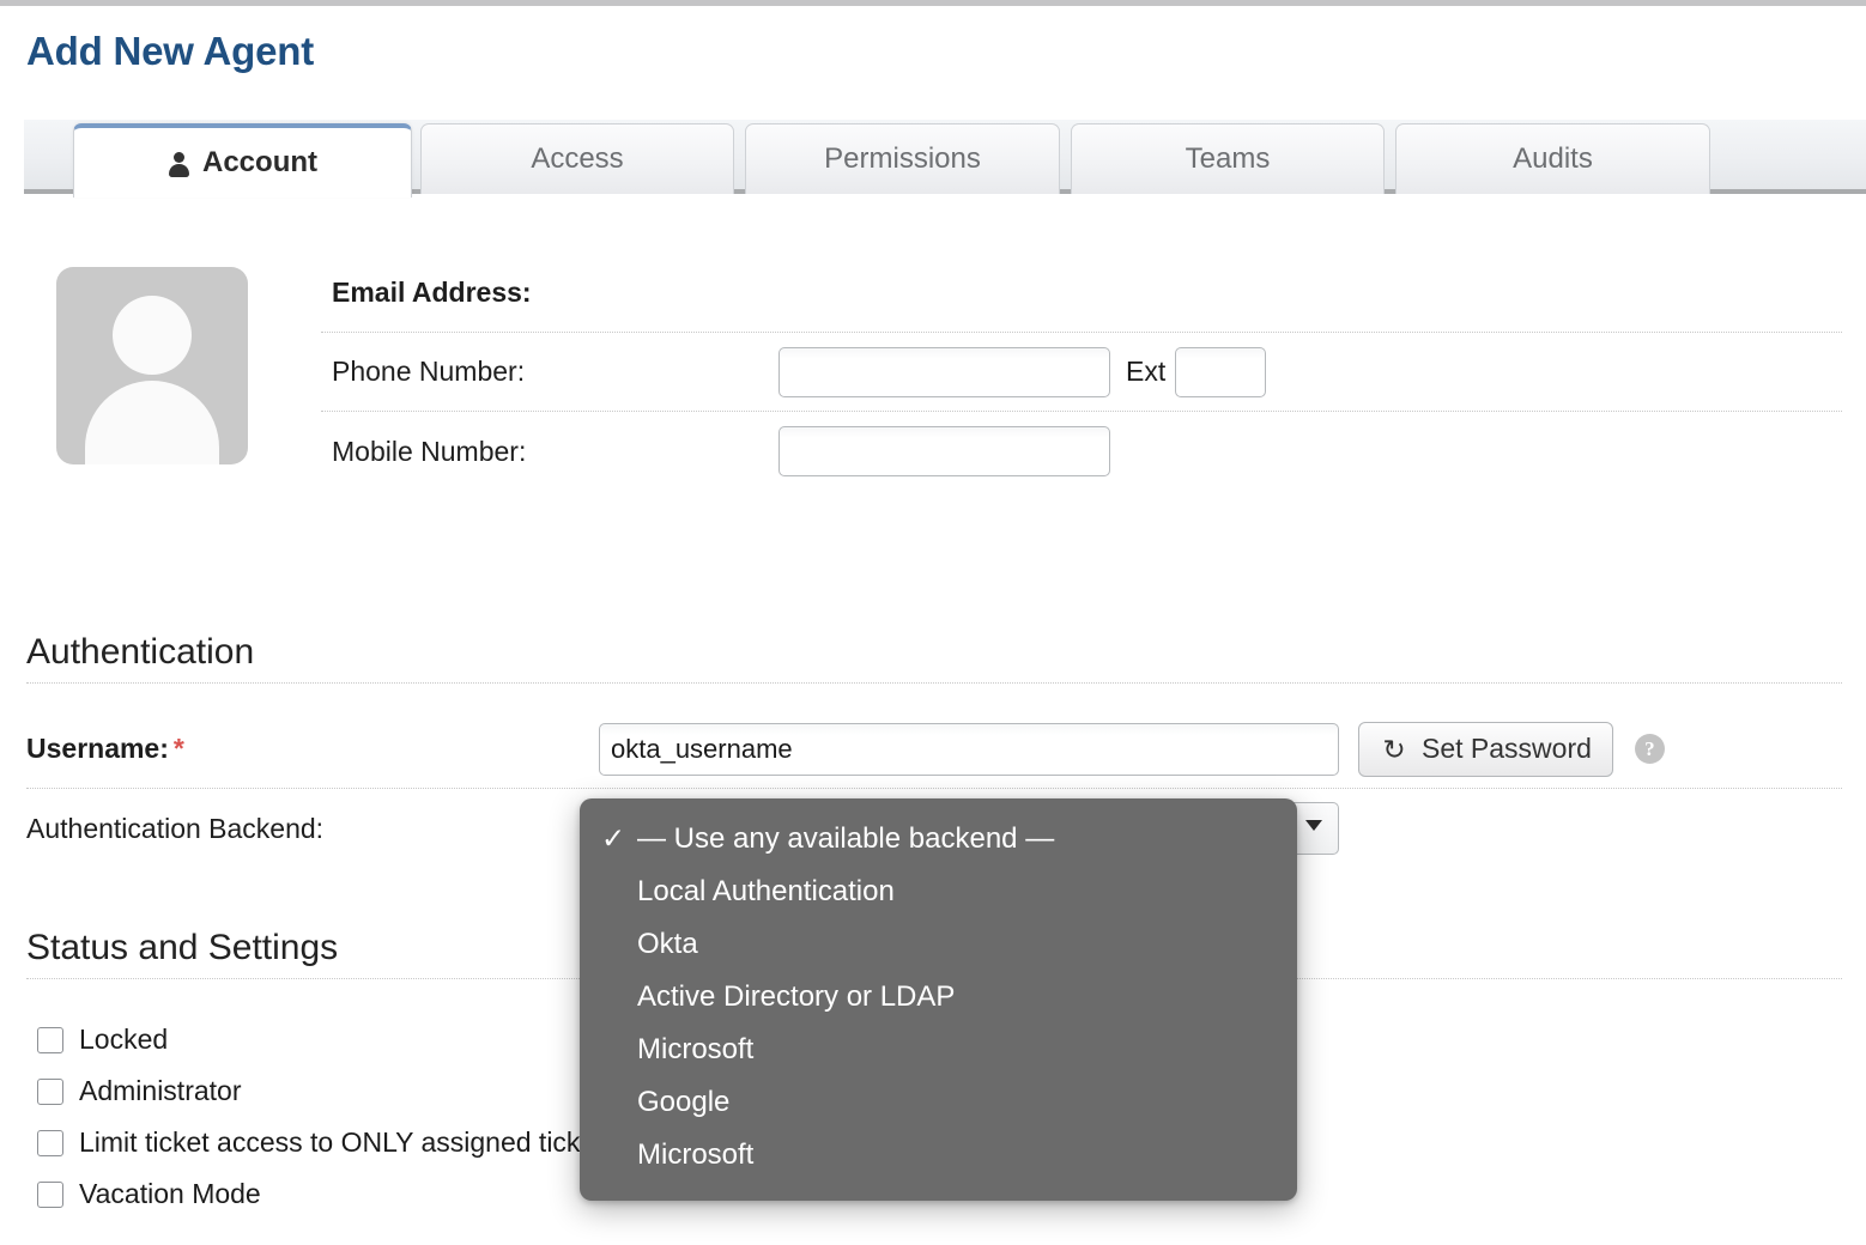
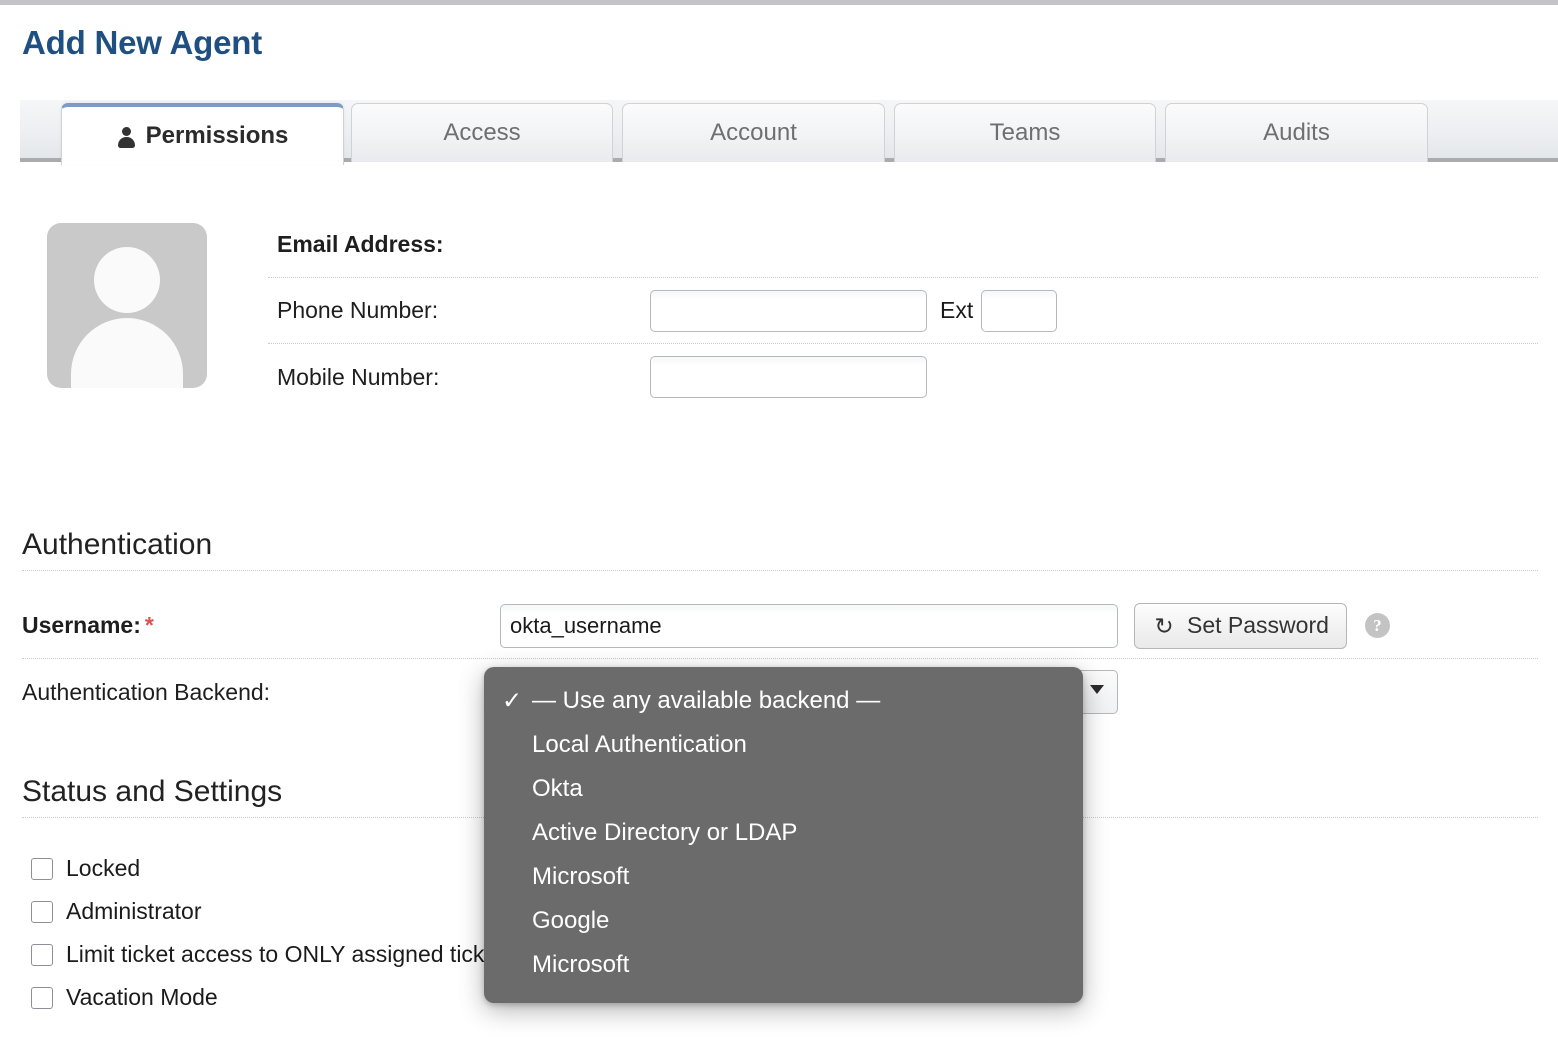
  Add New Agent
- Account
+ Permissions
  Access
- Permissions
+ Account
  Teams
  Audits
  Email Address:
  Phone Number:
  Ext
  Mobile Number:
  Authentication
  Username: *
  okta_username
  ↻
  Set Password
  ?
  Authentication Backend:
  Status and Settings
  Locked
  Administrator
  Limit ticket access to ONLY assigned tick
  Vacation Mode
  ✓
  — Use any available backend —
  Local Authentication
  Okta
  Active Directory or LDAP
  Microsoft
  Google
  Microsoft
